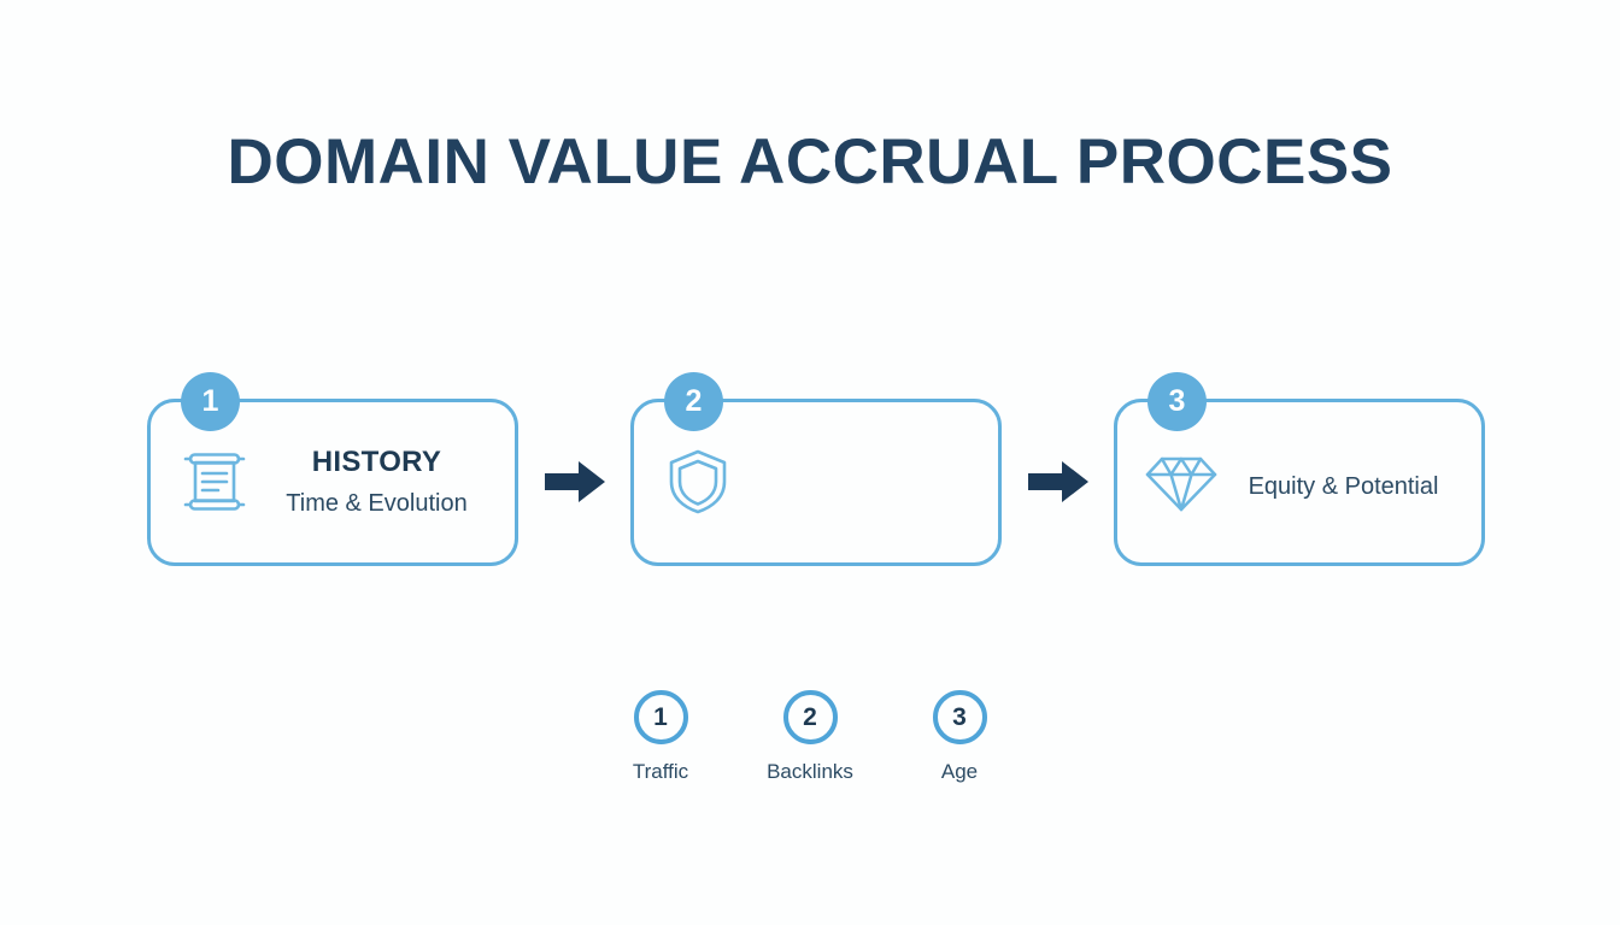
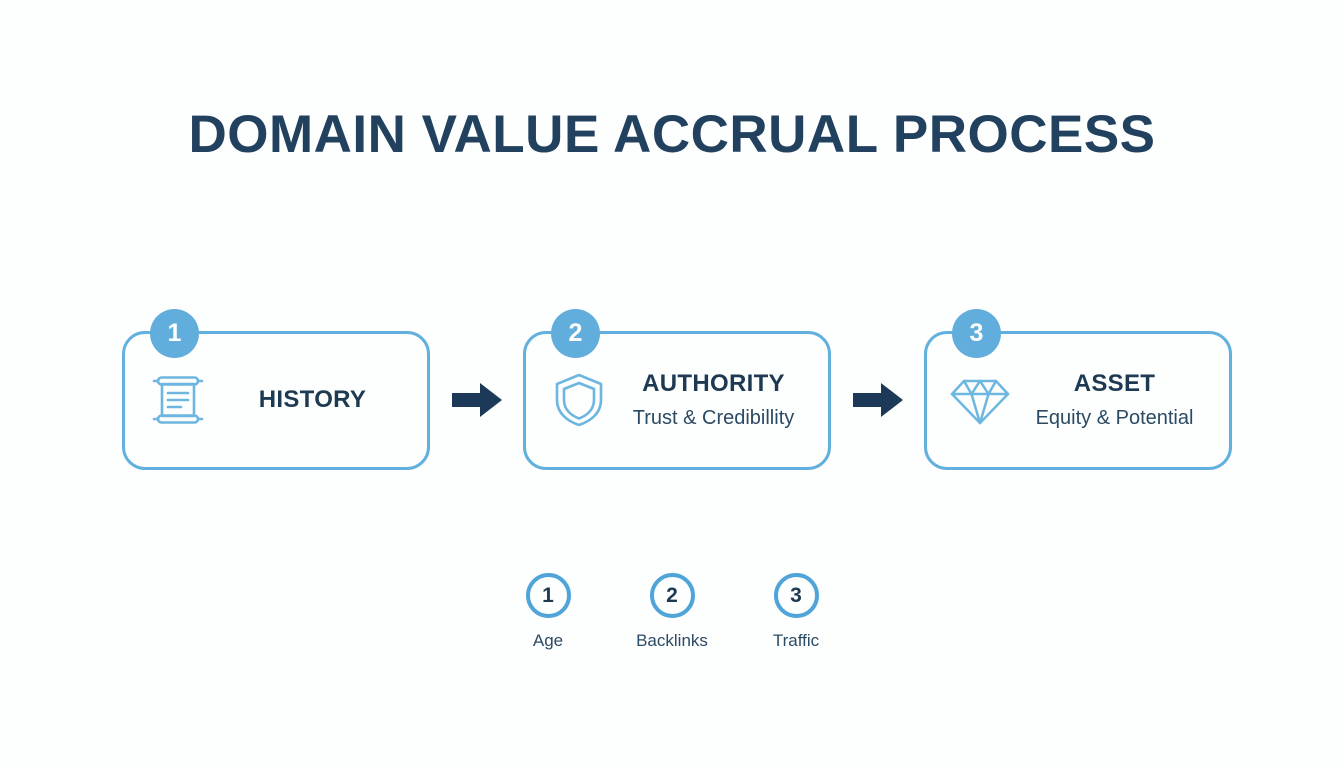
  DOMAIN VALUE ACCRUAL PROCESS
  1
  HISTORY
- Time & Evolution
  2
+ AUTHORITY
+ Trust & Credibillity
  3
+ ASSET
  Equity & Potential
  1
- Traffic
+ Age
  2
  Backlinks
  3
- Age
+ Traffic
